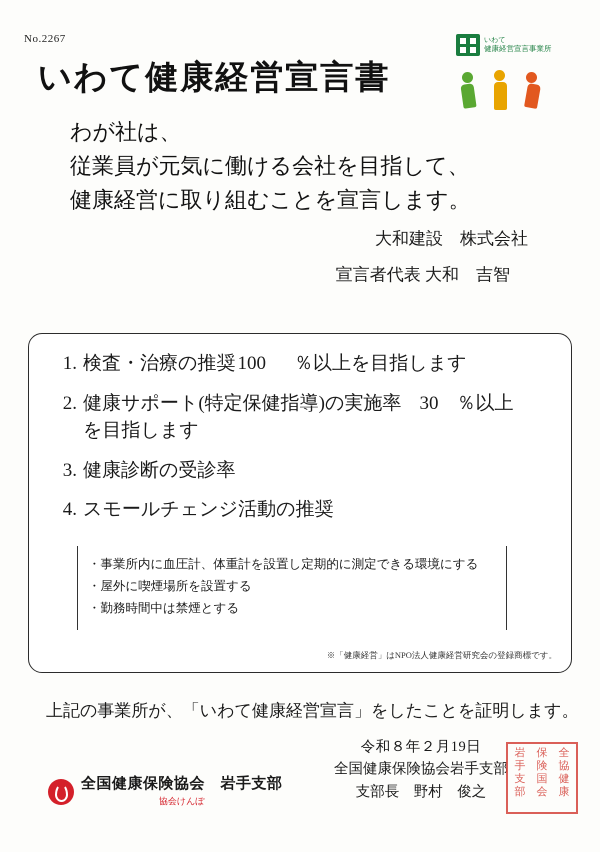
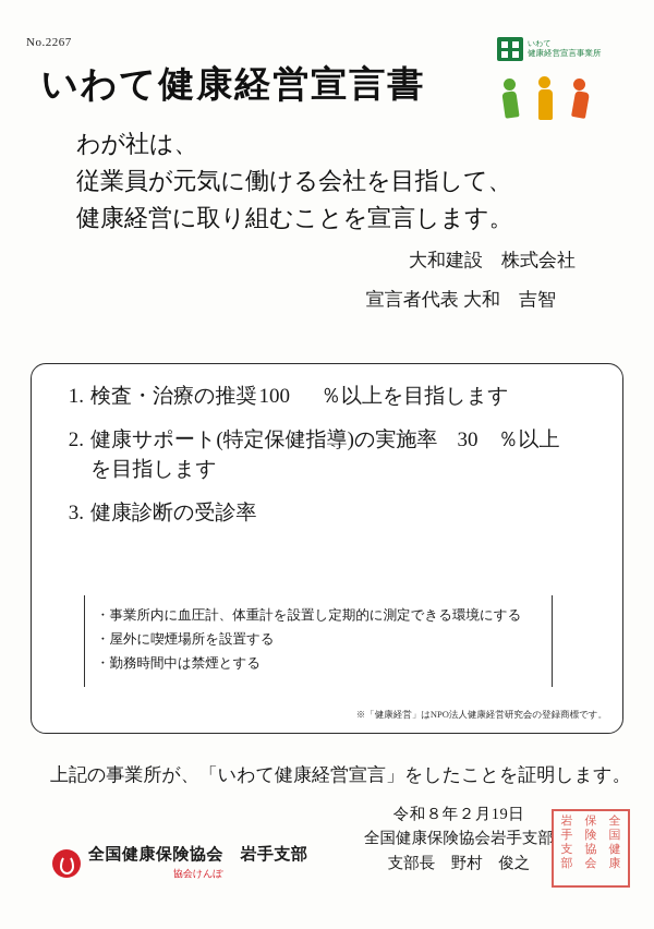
  No.2267
  いわて健康経営宣言書
  健康経営宣言事業所
  わが社は、
  従業員が元気に働ける会社を目指して、
  健康経営に取り組むことを宣言します。
  大和建設 株式会社
  宣言者代表 大和 吉智
  1.
  検査・治療の推奨100 ％以上を目指します
  2.
  健康サポート(特定保健指導)の実施率 30 ％以上
  を目指します
  3.
  健康診断の受診率
- 4.
- スモールチェンジ活動の推奨
  ・事業所内に血圧計、体重計を設置し定期的に測定できる環境にする
  ・屋外に喫煙場所を設置する
  ・勤務時間中は禁煙とする
  ※「健康経営」はNPO法人健康経営研究会の登録商標です。
  上記の事業所が、「いわて健康経営宣言」をしたことを証明します。
  令和８年２月19日
  全国健康保険協会岩手支部
  支部長 野村 俊之
  岩
  手
  支
  部
  保
  険
- 国
+ 協
  会
  全
- 協
+ 国
  健
  康
  全国健康保険協会 岩手支部
  協会けんぽ
